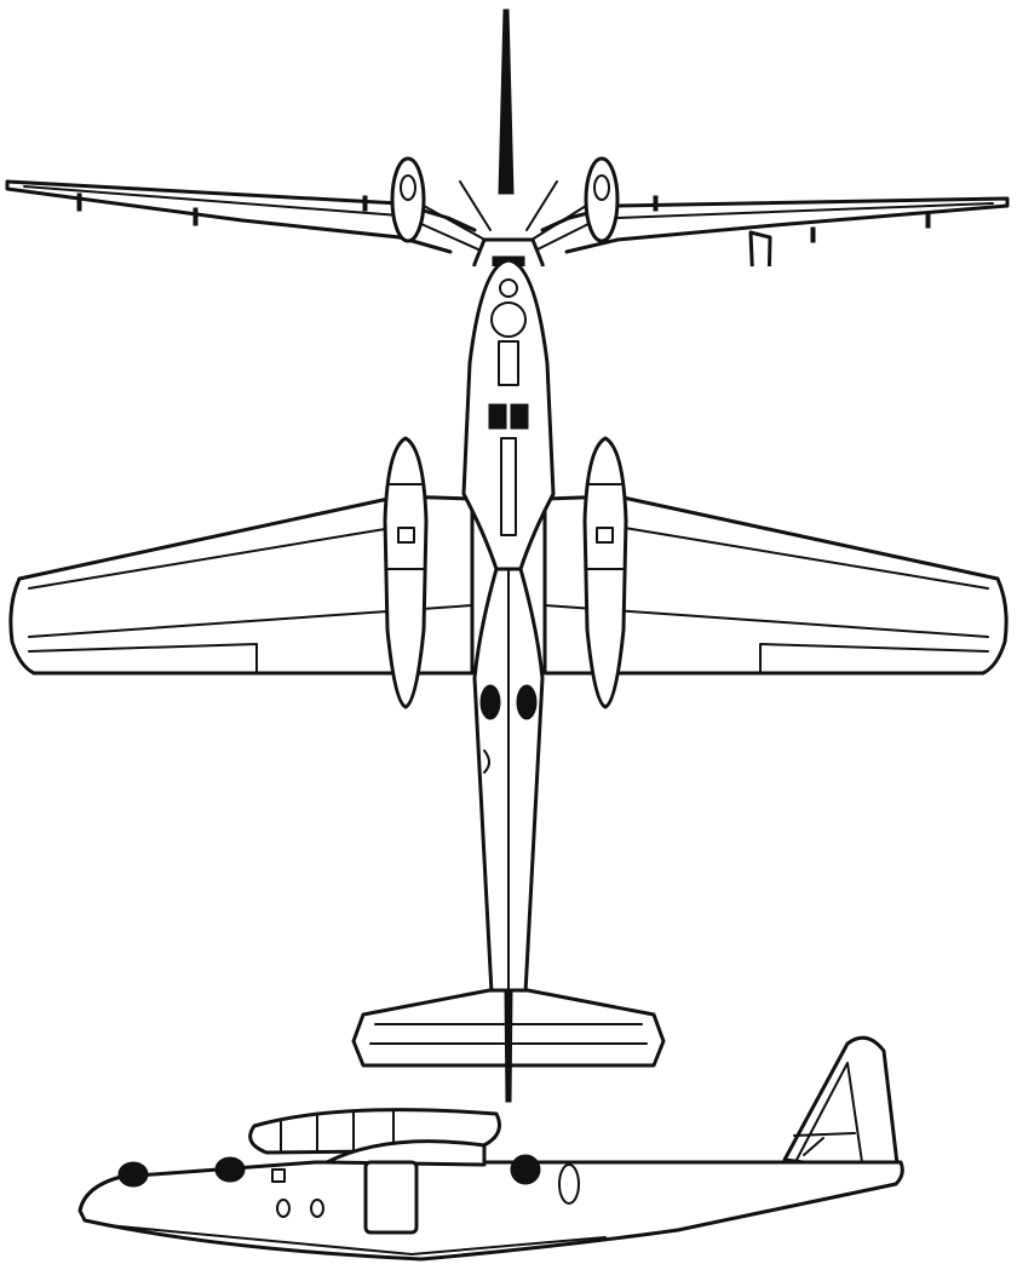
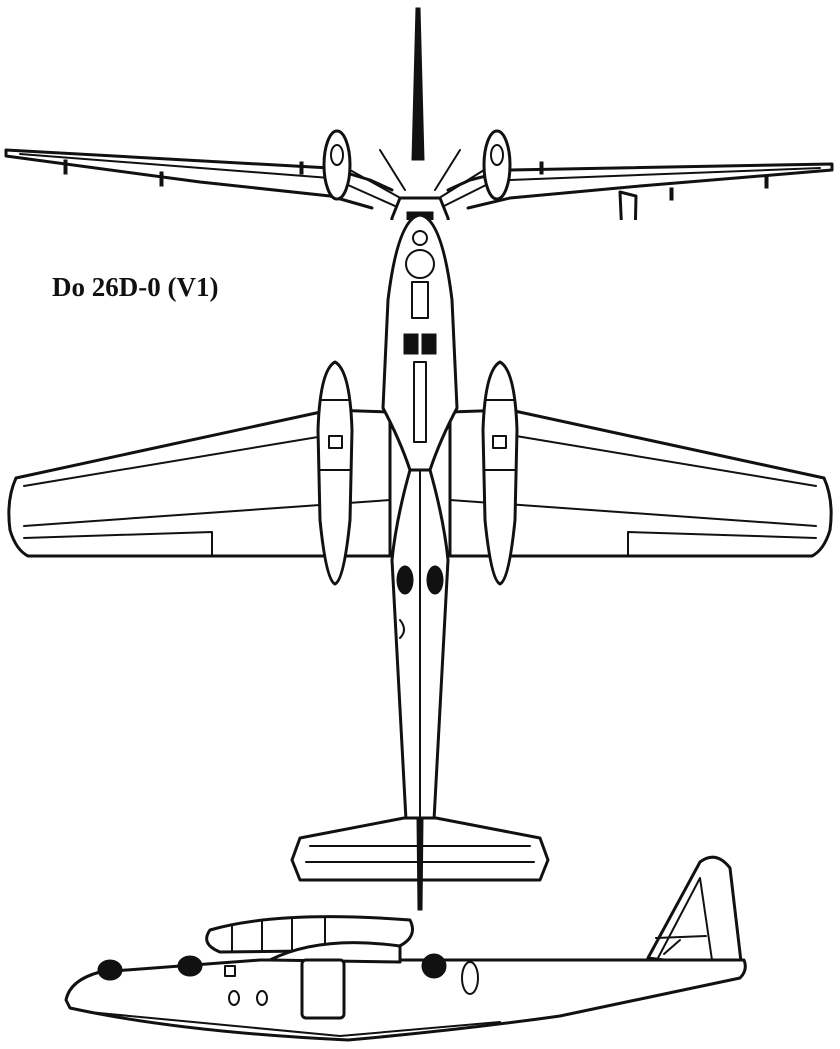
+ Do 26D-0 (V1)
